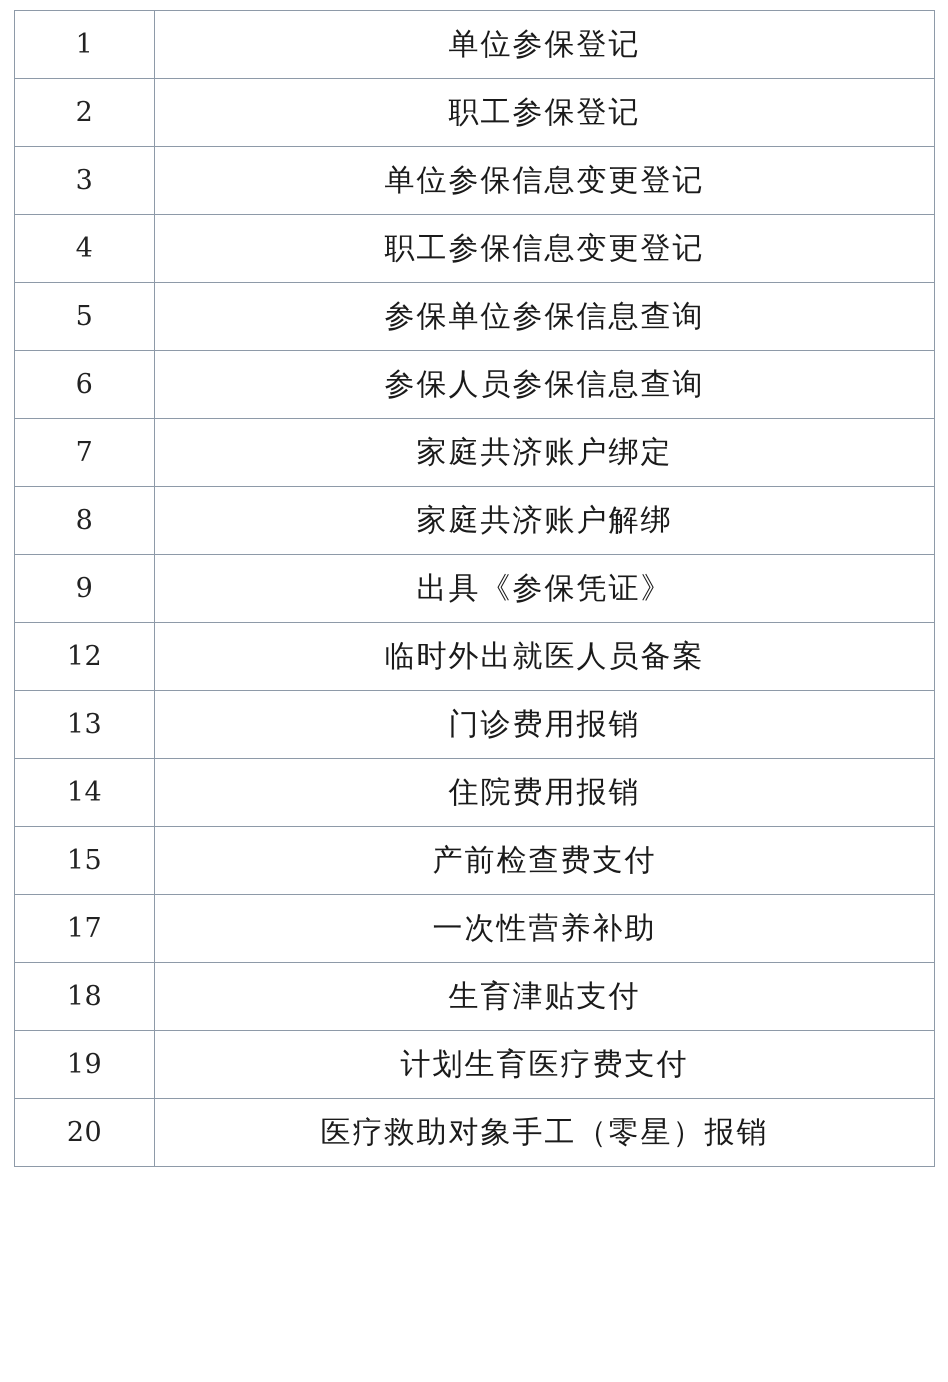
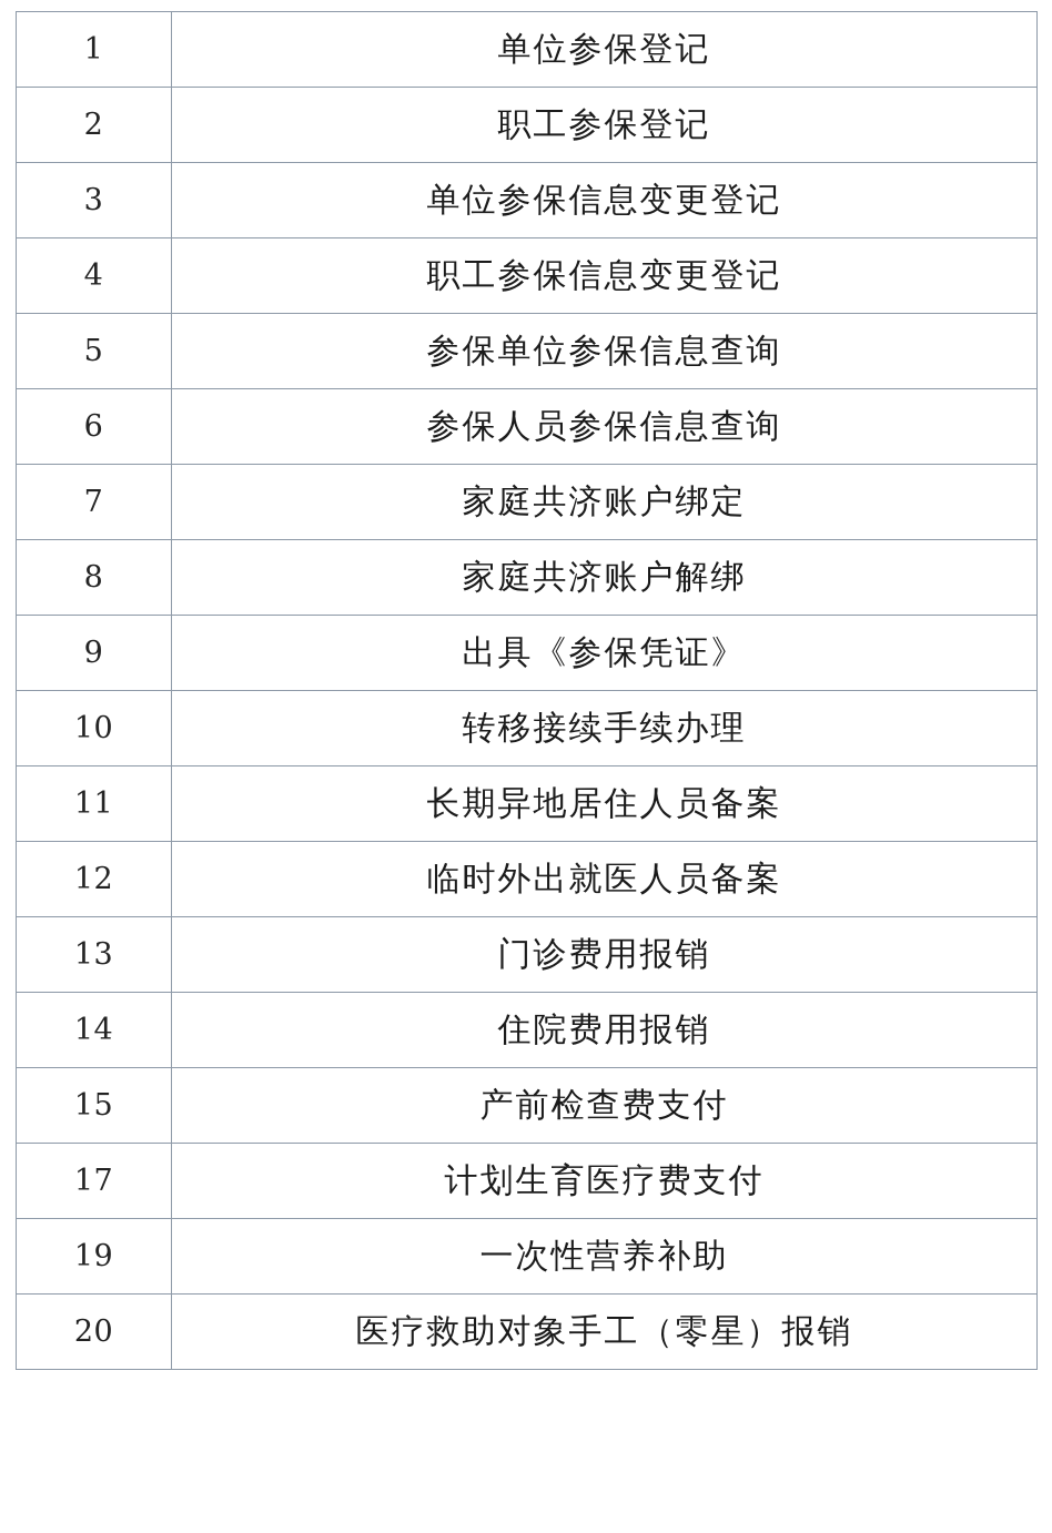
  1	单位参保登记
  2	职工参保登记
  3	单位参保信息变更登记
  4	职工参保信息变更登记
  5	参保单位参保信息查询
  6	参保人员参保信息查询
  7	家庭共济账户绑定
  8	家庭共济账户解绑
  9	出具《参保凭证》
+ 10	转移接续手续办理
+ 11	长期异地居住人员备案
  12	临时外出就医人员备案
  13	门诊费用报销
  14	住院费用报销
  15	产前检查费支付
- 17	一次性营养补助
+ 17	计划生育医疗费支付
- 18	生育津贴支付
- 19	计划生育医疗费支付
+ 19	一次性营养补助
  20	医疗救助对象手工（零星）报销
